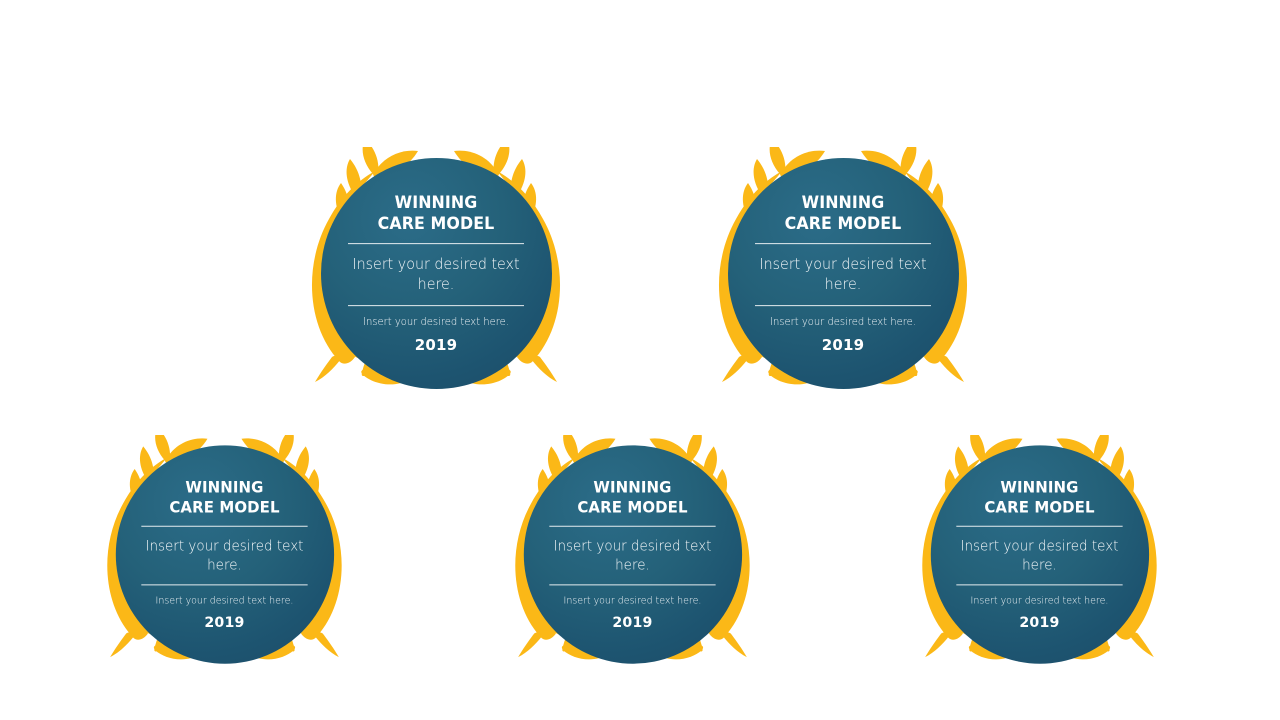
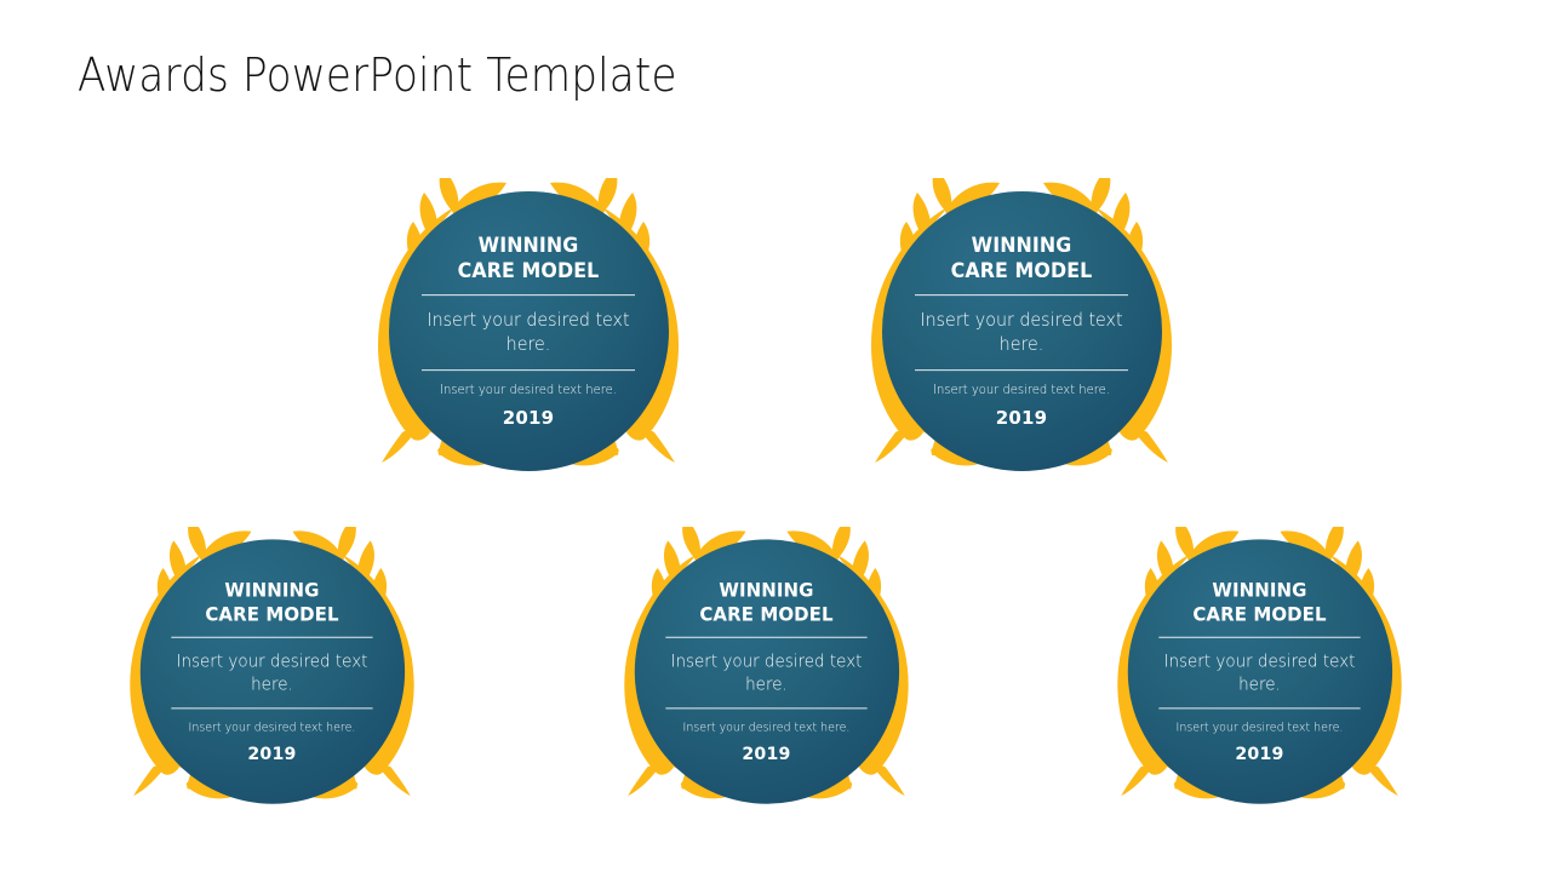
+ Awards PowerPoint Template
  WINNING
  CARE MODEL
  Insert your desired text here.
  Insert your desired text here.
  2019
  WINNING
  CARE MODEL
  Insert your desired text here.
  Insert your desired text here.
  2019
  WINNING
  CARE MODEL
  Insert your desired text here.
  Insert your desired text here.
  2019
  WINNING
  CARE MODEL
  Insert your desired text here.
  Insert your desired text here.
  2019
  WINNING
  CARE MODEL
  Insert your desired text here.
  Insert your desired text here.
  2019
